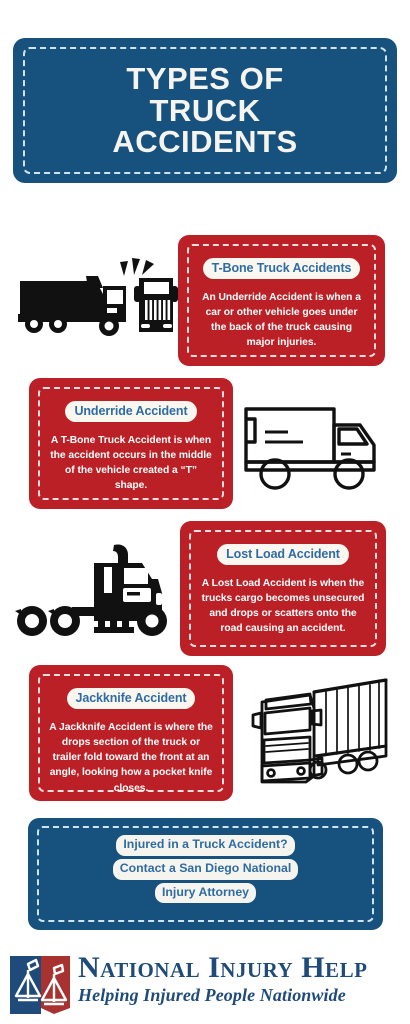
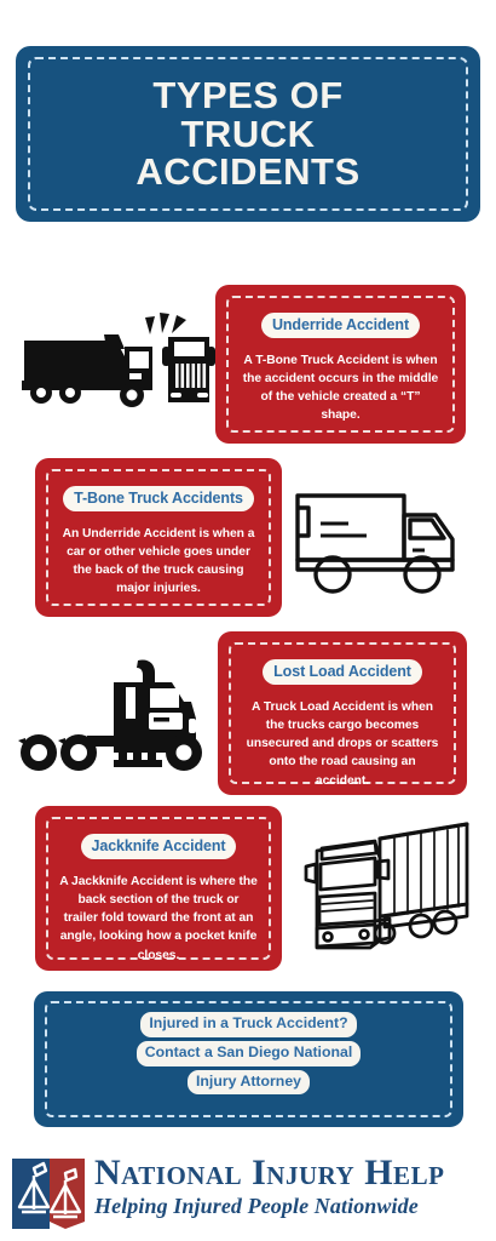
  TYPES OF
  TRUCK
  ACCIDENTS
- T-Bone Truck Accidents
+ Underride Accident
- An Underride Accident is when a car or other vehicle goes under the back of the truck causing major injuries.
+ A T-Bone Truck Accident is when the accident occurs in the middle of the vehicle created a “T” shape.
- Underride Accident
+ T-Bone Truck Accidents
- A T-Bone Truck Accident is when the accident occurs in the middle of the vehicle created a “T” shape.
+ An Underride Accident is when a car or other vehicle goes under the back of the truck causing major injuries.
  Lost Load Accident
- A Lost Load Accident is when the trucks cargo becomes unsecured and drops or scatters onto the road causing an accident.
+ A Truck Load Accident is when the trucks cargo becomes unsecured and drops or scatters onto the road causing an accident.
  Jackknife Accident
- A Jackknife Accident is where the drops section of the truck or trailer fold toward the front at an angle, looking how a pocket knife closes.
+ A Jackknife Accident is where the back section of the truck or trailer fold toward the front at an angle, looking how a pocket knife closes.
  Injured in a Truck Accident?
  Contact a San Diego National
  Injury Attorney
  National Injury Help
  Helping Injured People Nationwide
